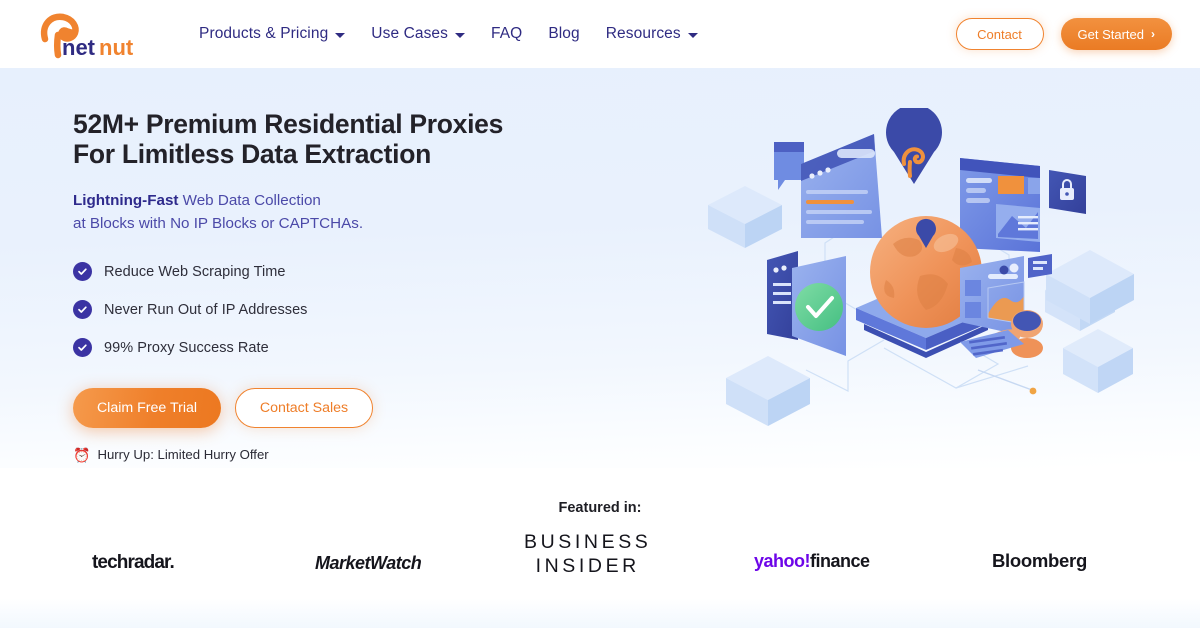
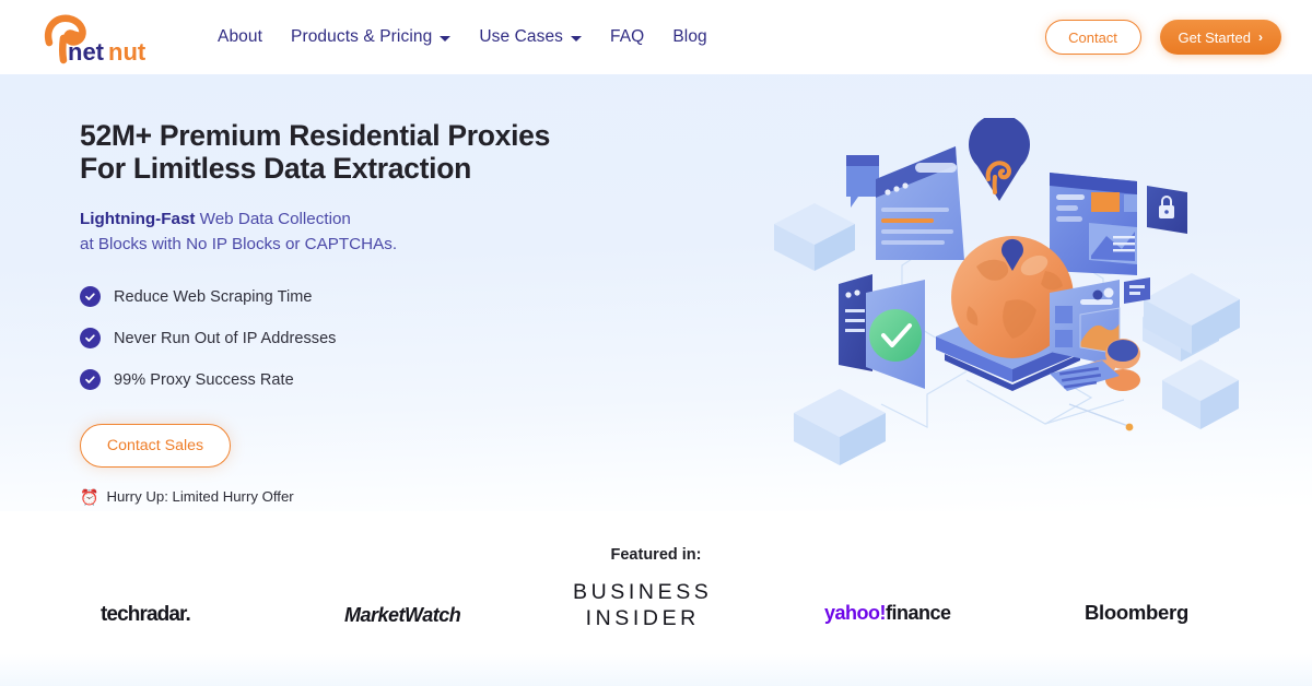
  net
  nut
+ About
  Products & Pricing
  Use Cases
  FAQ
  Blog
- Resources
  Contact
  Get Started
  ›
  52M+ Premium Residential Proxies
  For Limitless Data Extraction
  Lightning-Fast Web Data Collection
  at Blocks with No IP Blocks or CAPTCHAs.
  Reduce Web Scraping Time
  Never Run Out of IP Addresses
  99% Proxy Success Rate
- Claim Free Trial
  Contact Sales
  ⏰
  Hurry Up: Limited Hurry Offer
  Featured in:
  techradar.
  MarketWatch
  BUSINESS
  INSIDER
  yahoo!
  finance
  Bloomberg
